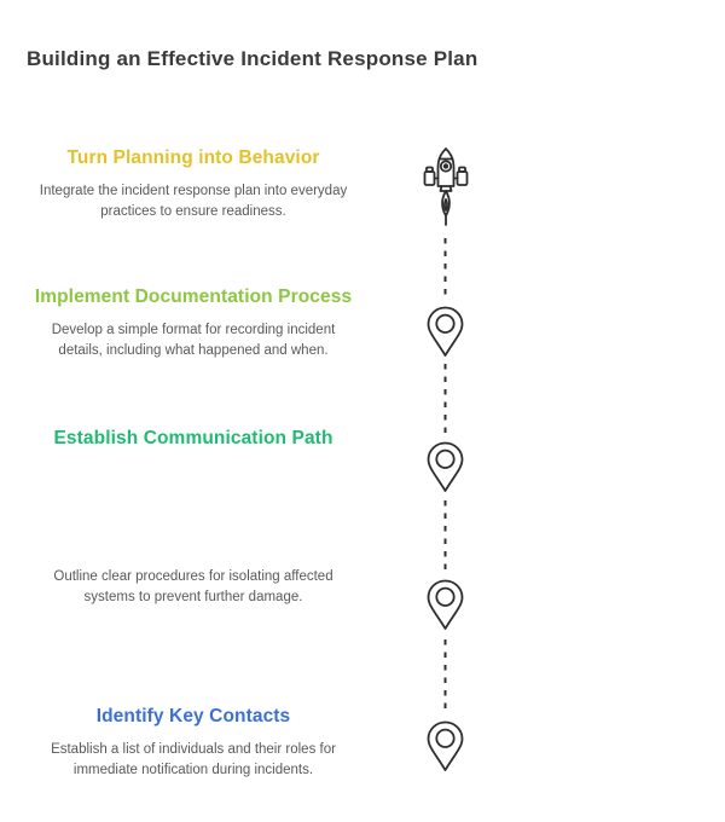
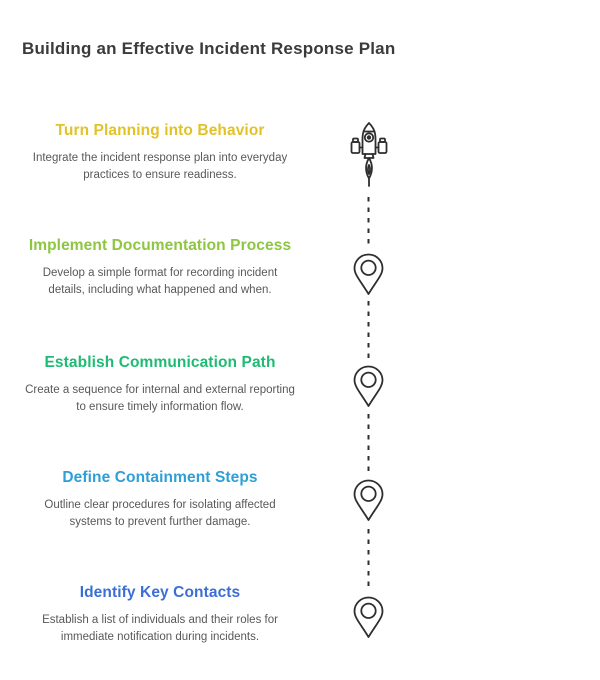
  Building an Effective Incident Response Plan
  Turn Planning into Behavior
  Integrate the incident response plan into everyday practices to ensure readiness.
  Implement Documentation Process
  Develop a simple format for recording incident details, including what happened and when.
  Establish Communication Path
+ Create a sequence for internal and external reporting to ensure timely information flow.
+ Define Containment Steps
  Outline clear procedures for isolating affected systems to prevent further damage.
  Identify Key Contacts
  Establish a list of individuals and their roles for immediate notification during incidents.
